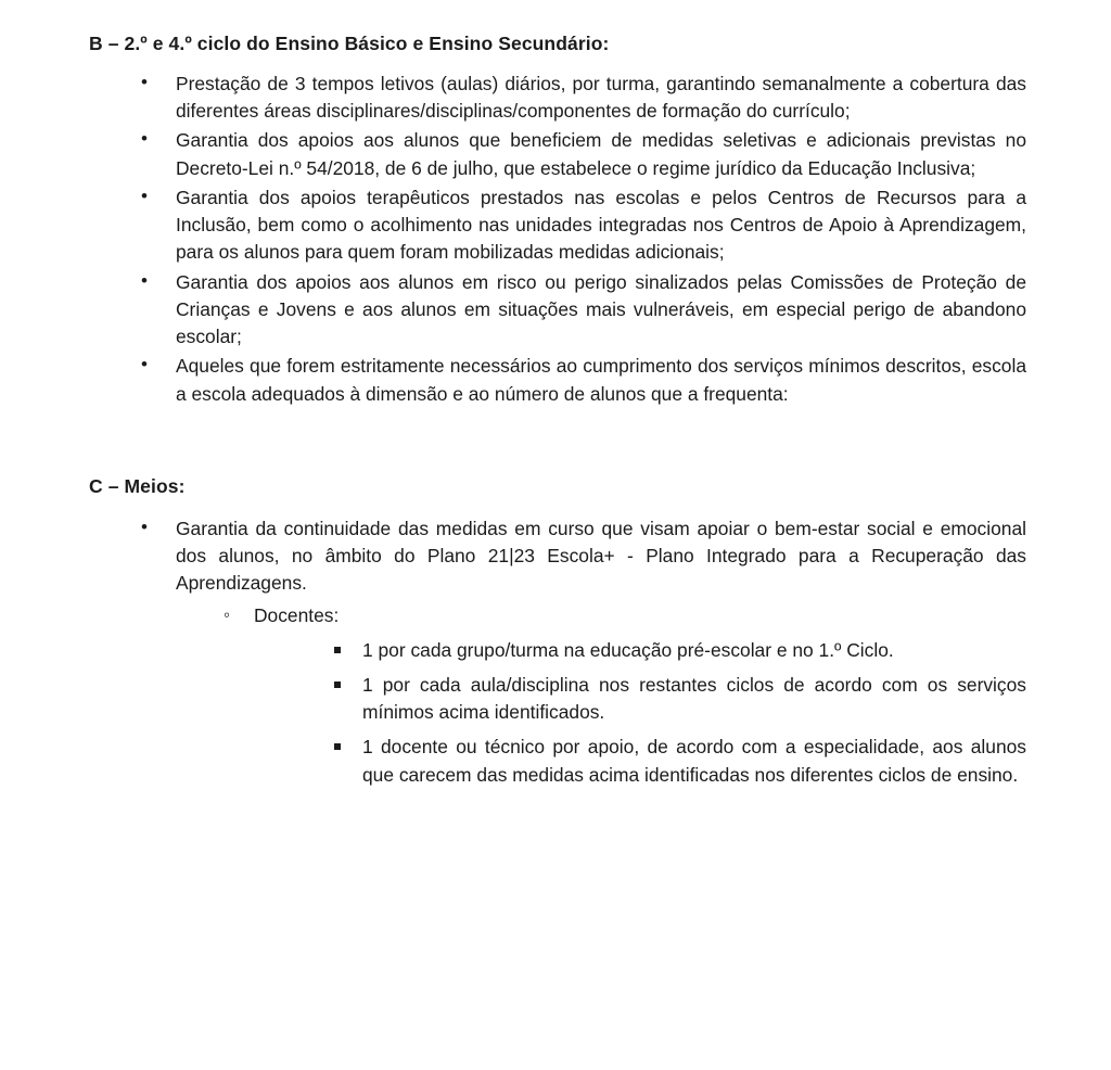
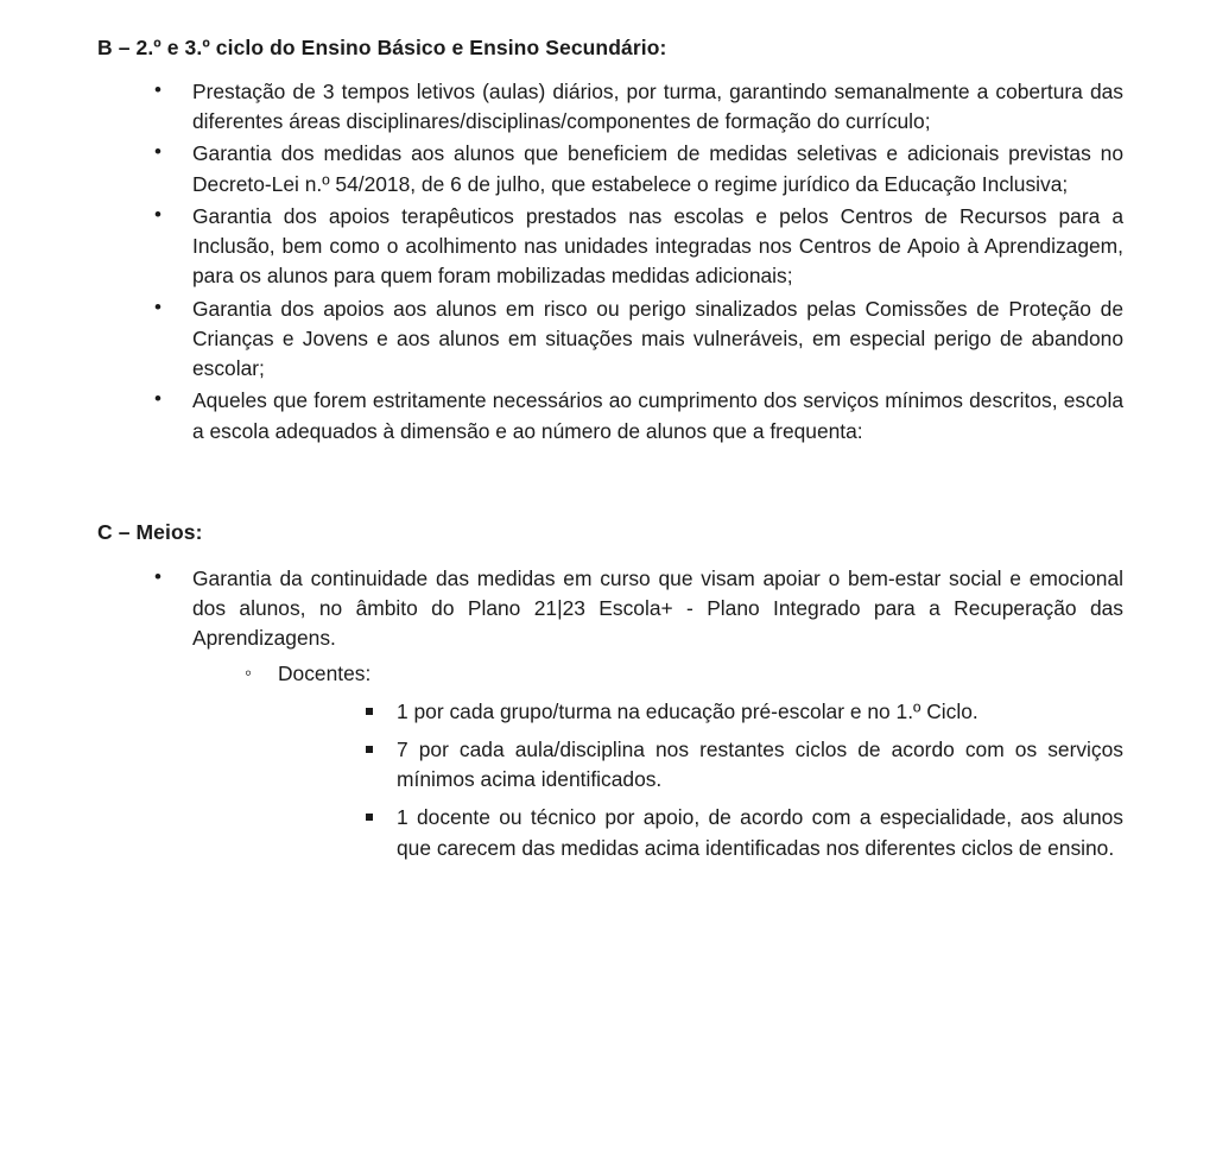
- B – 2.º e 4.º ciclo do Ensino Básico e Ensino Secundário:
+ B – 2.º e 3.º ciclo do Ensino Básico e Ensino Secundário:
  Prestação de 3 tempos letivos (aulas) diários, por turma, garantindo semanalmente a cobertura das diferentes áreas disciplinares/disciplinas/componentes de formação do currículo;
- Garantia dos apoios aos alunos que beneficiem de medidas seletivas e adicionais previstas no Decreto-Lei n.º 54/2018, de 6 de julho, que estabelece o regime jurídico da Educação Inclusiva;
+ Garantia dos medidas aos alunos que beneficiem de medidas seletivas e adicionais previstas no Decreto-Lei n.º 54/2018, de 6 de julho, que estabelece o regime jurídico da Educação Inclusiva;
  Garantia dos apoios terapêuticos prestados nas escolas e pelos Centros de Recursos para a Inclusão, bem como o acolhimento nas unidades integradas nos Centros de Apoio à Aprendizagem, para os alunos para quem foram mobilizadas medidas adicionais;
  Garantia dos apoios aos alunos em risco ou perigo sinalizados pelas Comissões de Proteção de Crianças e Jovens e aos alunos em situações mais vulneráveis, em especial perigo de abandono escolar;
  Aqueles que forem estritamente necessários ao cumprimento dos serviços mínimos descritos, escola a escola adequados à dimensão e ao número de alunos que a frequenta:
  C – Meios:
  Garantia da continuidade das medidas em curso que visam apoiar o bem-estar social e emocional dos alunos, no âmbito do Plano 21|23 Escola+ - Plano Integrado para a Recuperação das Aprendizagens.
  Docentes:
  1 por cada grupo/turma na educação pré-escolar e no 1.º Ciclo.
- 1 por cada aula/disciplina nos restantes ciclos de acordo com os serviços mínimos acima identificados.
+ 7 por cada aula/disciplina nos restantes ciclos de acordo com os serviços mínimos acima identificados.
  1 docente ou técnico por apoio, de acordo com a especialidade, aos alunos que carecem das medidas acima identificadas nos diferentes ciclos de ensino.
